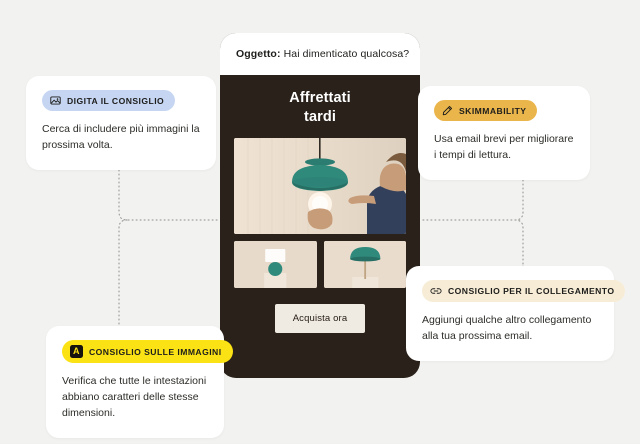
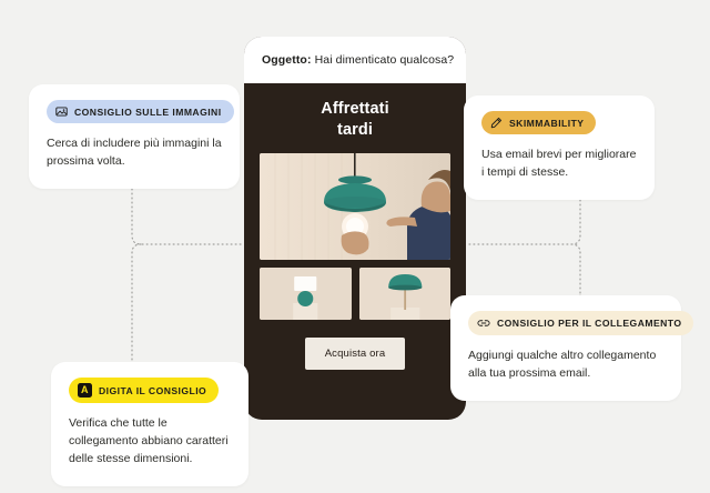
  Oggetto: Hai dimenticato qualcosa?
  Affrettati
  tardi
  Acquista ora
- DIGITA IL CONSIGLIO
+ CONSIGLIO SULLE IMMAGINI
  Cerca di includere più immagini la prossima volta.
  SKIMMABILITY
- Usa email brevi per migliorare i tempi di lettura.
+ Usa email brevi per migliorare i tempi di stesse.
  CONSIGLIO PER IL COLLEGAMENTO
  Aggiungi qualche altro collegamento alla tua prossima email.
  A
- CONSIGLIO SULLE IMMAGINI
+ DIGITA IL CONSIGLIO
- Verifica che tutte le intestazioni abbiano caratteri delle stesse dimensioni.
+ Verifica che tutte le collegamento abbiano caratteri delle stesse dimensioni.
